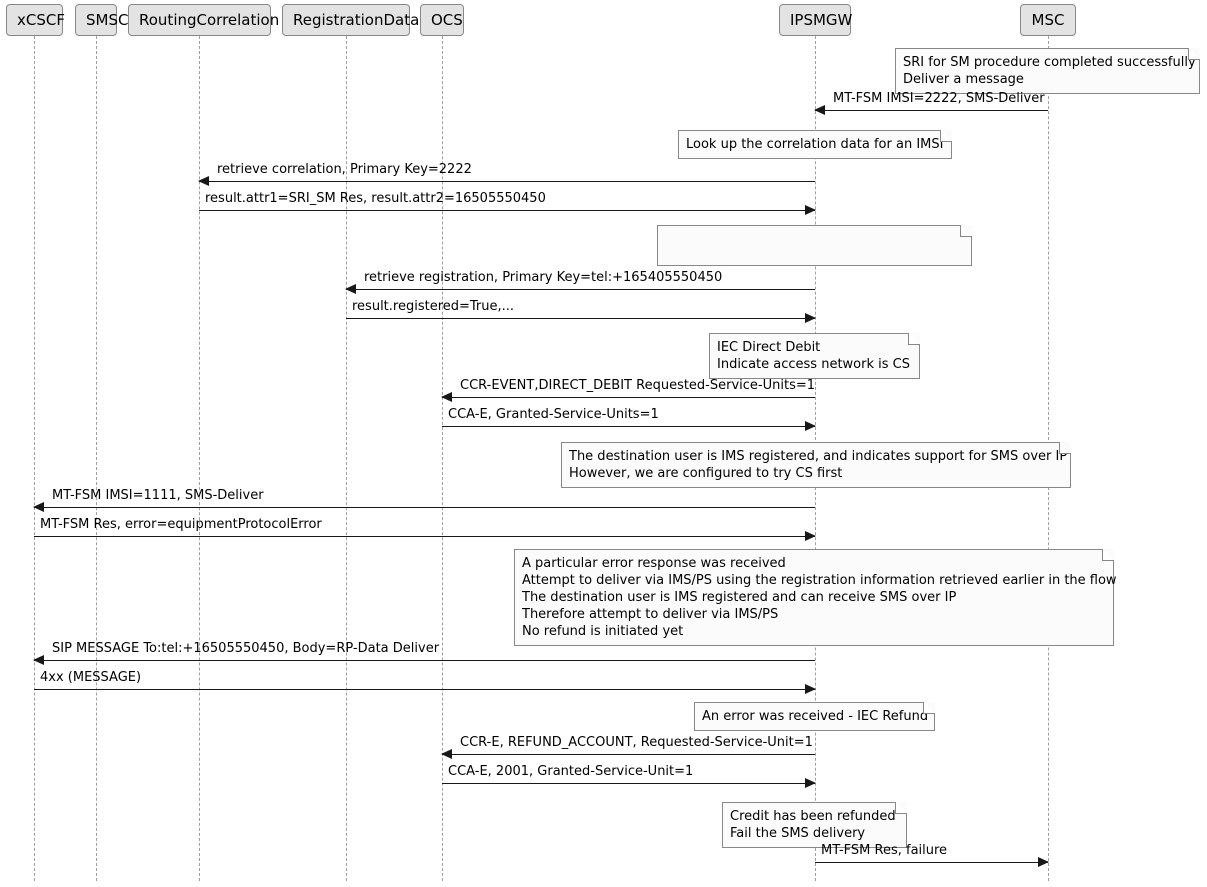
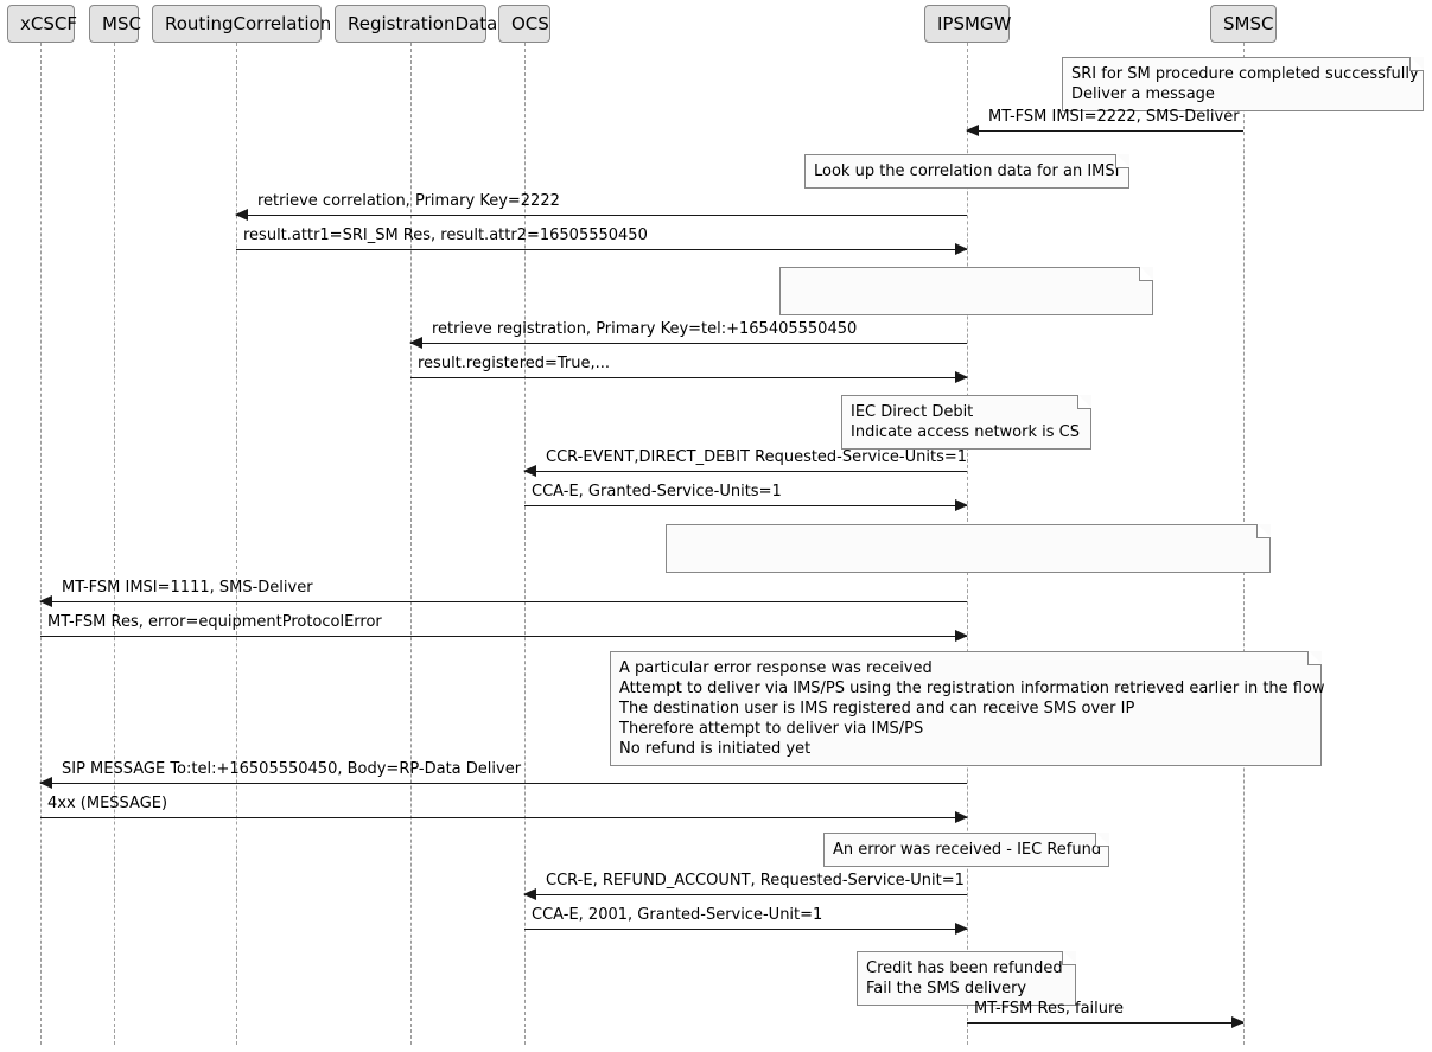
  xCSCF
- SMSC
+ MSC
  RoutingCorrelation
  RegistrationData
  OCS
  IPSMGW
- MSC
+ SMSC
  SRI for SM procedure completed successfully
  Deliver a message
  Look up the correlation data for an IMSI
  IEC Direct Debit
  Indicate access network is CS
- The destination user is IMS registered, and indicates support for SMS over IP
- However, we are configured to try CS first
  A particular error response was received
  Attempt to deliver via IMS/PS using the registration information retrieved earlier in the flow
  The destination user is IMS registered and can receive SMS over IP
  Therefore attempt to deliver via IMS/PS
  No refund is initiated yet
  An error was received - IEC Refund
  Credit has been refunded
  Fail the SMS delivery
  MT-FSM IMSI=2222, SMS-Deliver
  retrieve correlation, Primary Key=2222
  result.attr1=SRI_SM Res, result.attr2=16505550450
  retrieve registration, Primary Key=tel:+165405550450
  result.registered=True,...
  CCR-EVENT,DIRECT_DEBIT Requested-Service-Units=1
  CCA-E, Granted-Service-Units=1
  MT-FSM IMSI=1111, SMS-Deliver
  MT-FSM Res, error=equipmentProtocolError
  SIP MESSAGE To:tel:+16505550450, Body=RP-Data Deliver
  4xx (MESSAGE)
  CCR-E, REFUND_ACCOUNT, Requested-Service-Unit=1
  CCA-E, 2001, Granted-Service-Unit=1
  MT-FSM Res, failure
